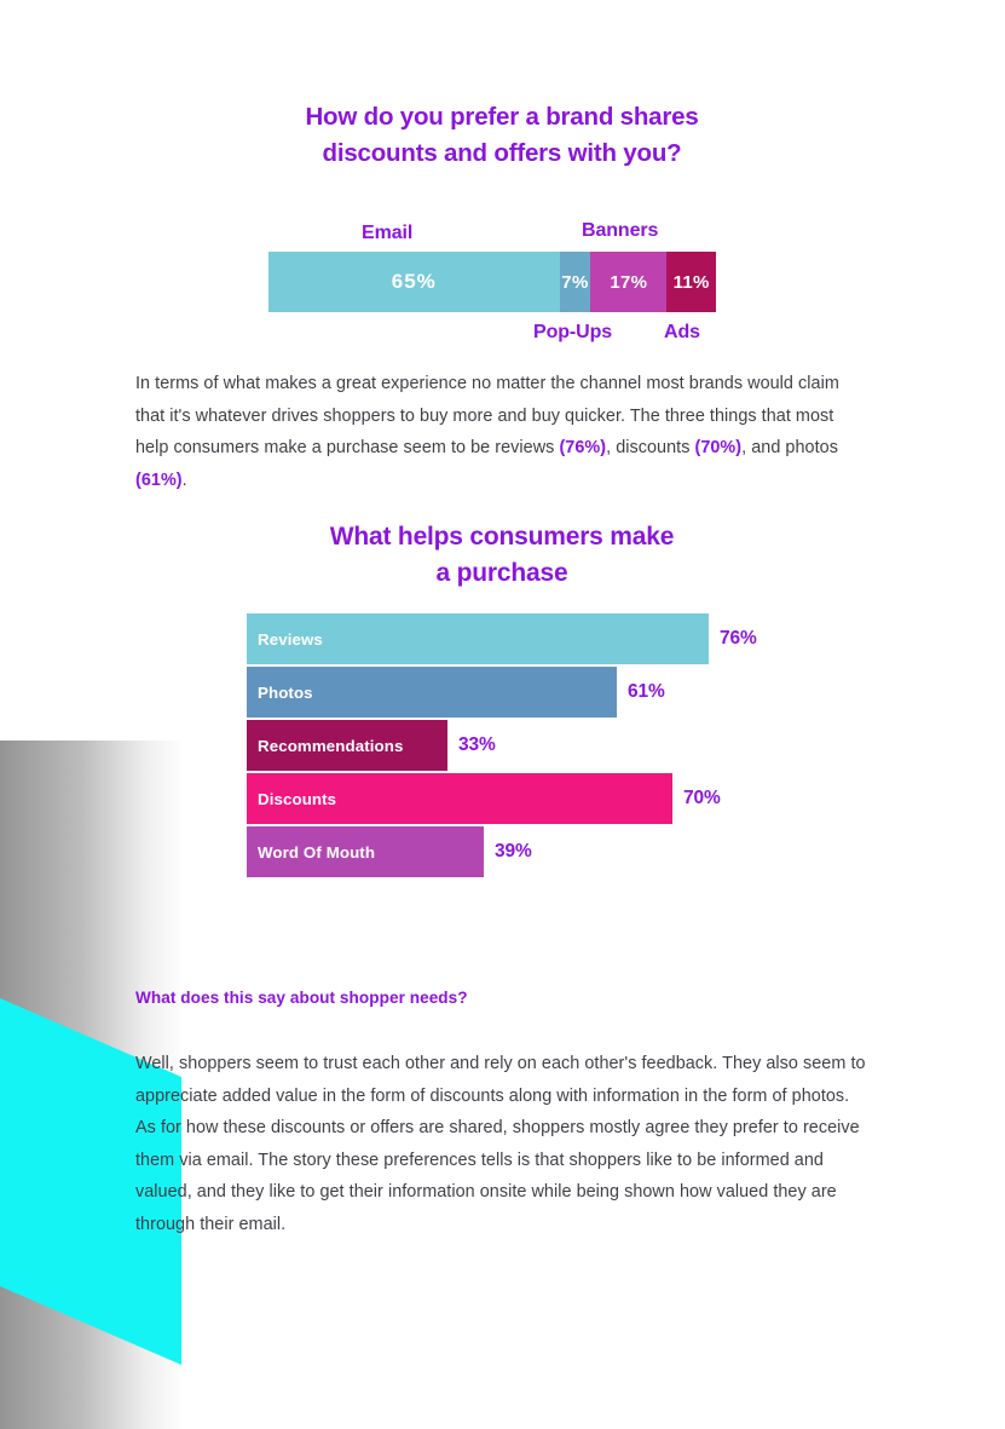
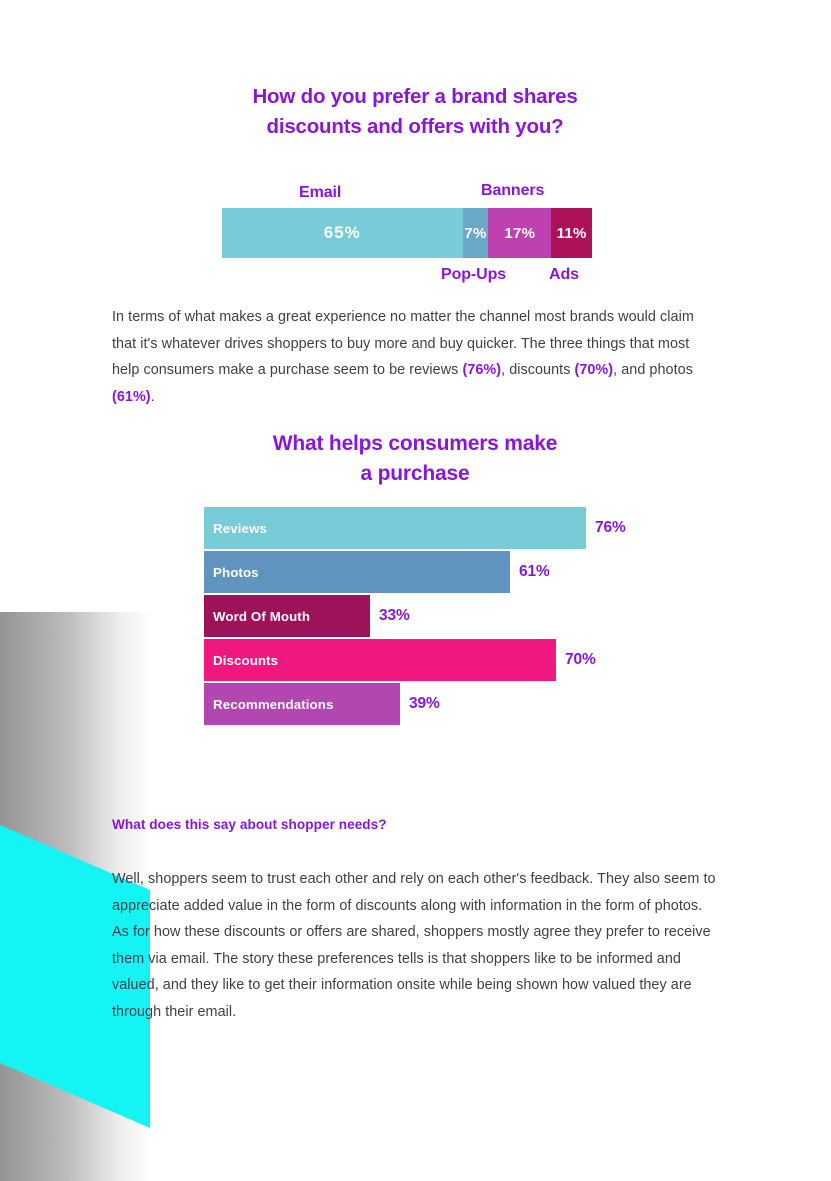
  How do you prefer a brand shares
  discounts and offers with you?
  Email
  Banners
  65%
  7%
  17%
  11%
  Pop-Ups
  Ads
  In terms of what makes a great experience no matter the channel most brands would claim that it's whatever drives shoppers to buy more and buy quicker. The three things that most help consumers make a purchase seem to be reviews (76%), discounts (70%), and photos (61%).
  What helps consumers make
  a purchase
  Reviews
  76%
  Photos
  61%
- Recommendations
+ Word Of Mouth
  33%
  Discounts
  70%
- Word Of Mouth
+ Recommendations
  39%
  What does this say about shopper needs?
  Well, shoppers seem to trust each other and rely on each other's feedback. They also seem to appreciate added value in the form of discounts along with information in the form of photos. As for how these discounts or offers are shared, shoppers mostly agree they prefer to receive them via email. The story these preferences tells is that shoppers like to be informed and valued, and they like to get their information onsite while being shown how valued they are through their email.
